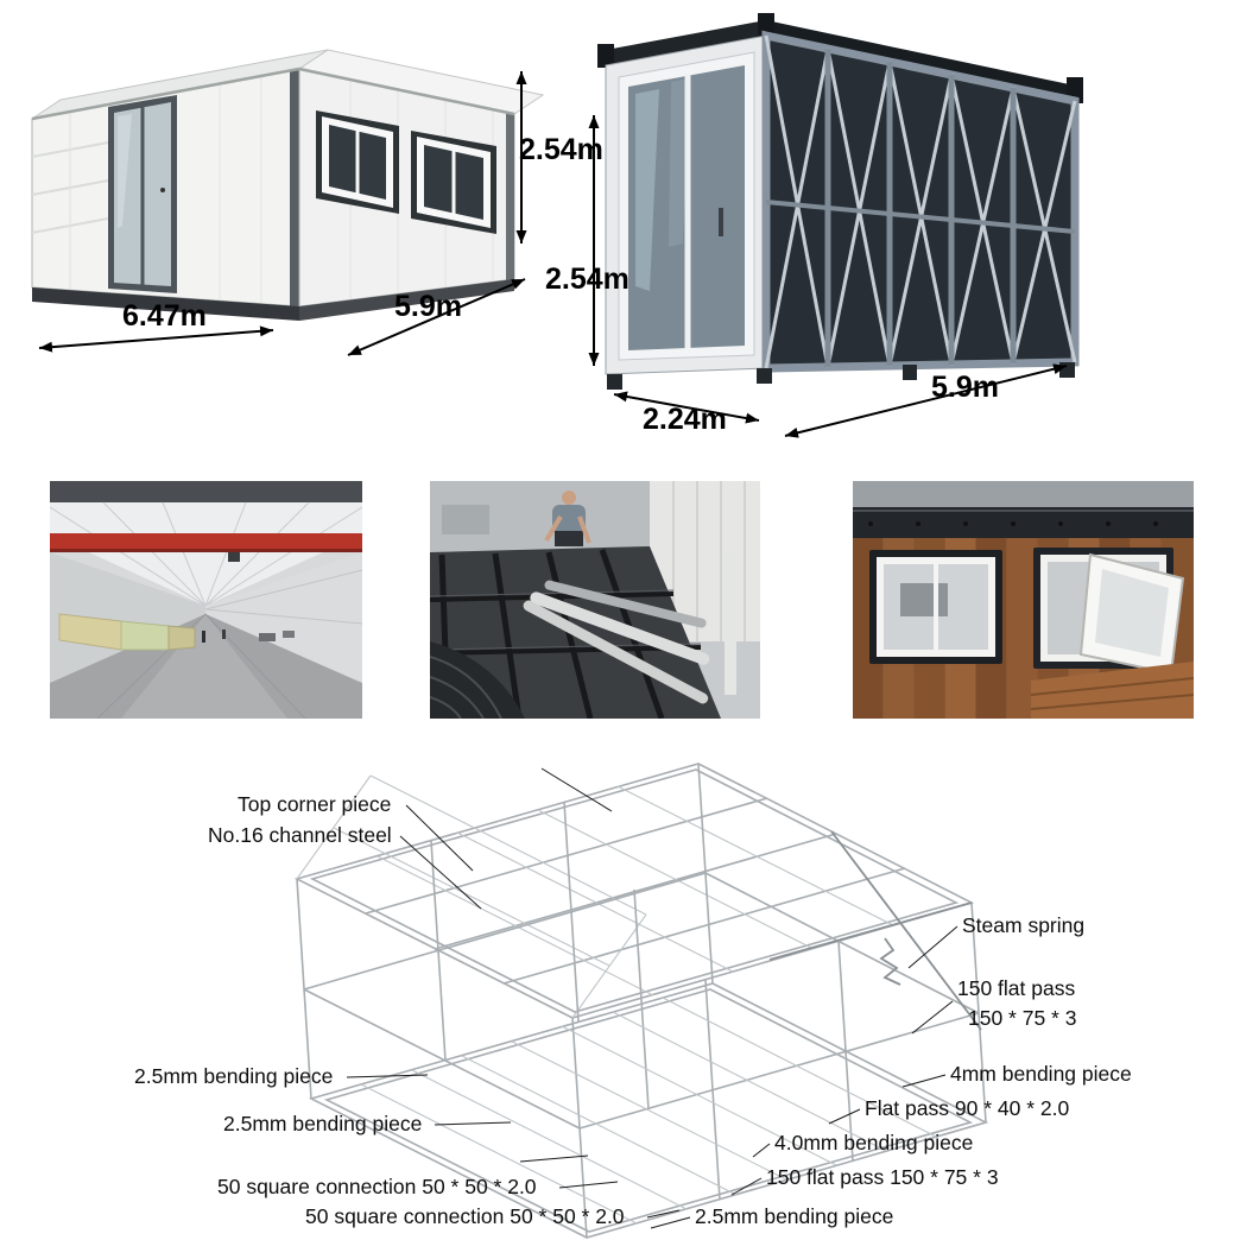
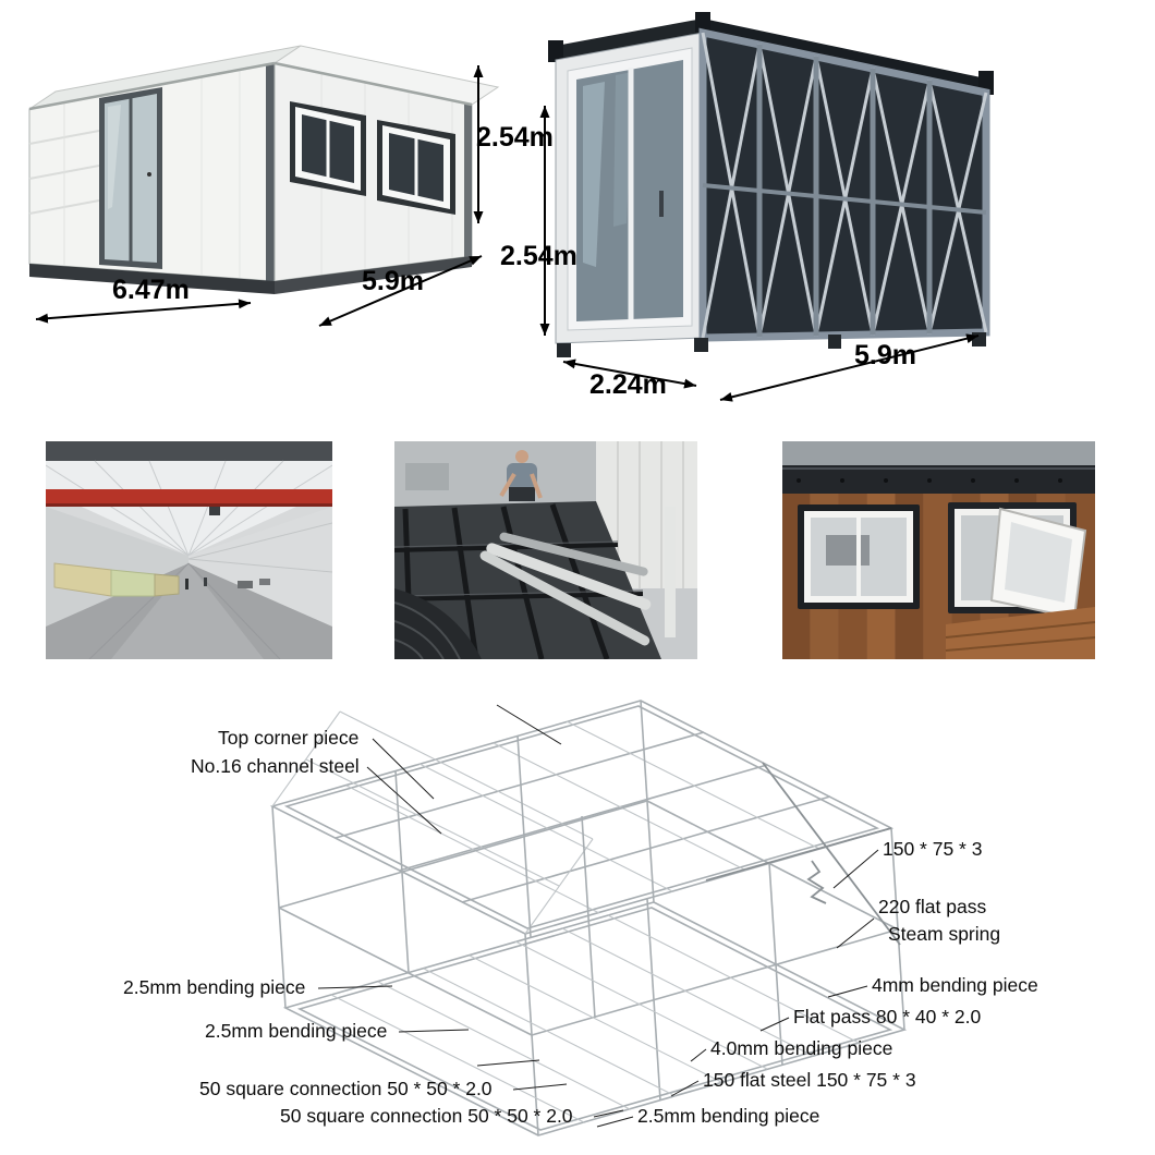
  2.54m
  6.47m
  5.9m
  2.54m
  2.24m
  5.9m
  Top corner piece
  No.16 channel steel
  2.5mm bending piece
  2.5mm bending piece
  50 square connection 50 * 50 * 2.0
  50 square connection 50 * 50 * 2.0
- Steam spring
+ 150 * 75 * 3
- 150 flat pass
+ 220 flat pass
- 150 * 75 * 3
+ Steam spring
  4mm bending piece
- Flat pass 90 * 40 * 2.0
+ Flat pass 80 * 40 * 2.0
  4.0mm bending piece
- 150 flat pass 150 * 75 * 3
+ 150 flat steel 150 * 75 * 3
  2.5mm bending piece
